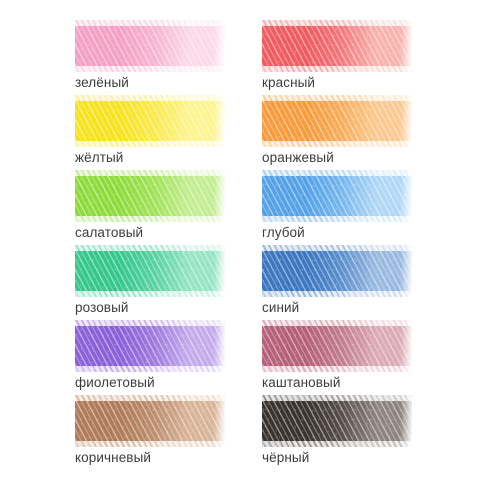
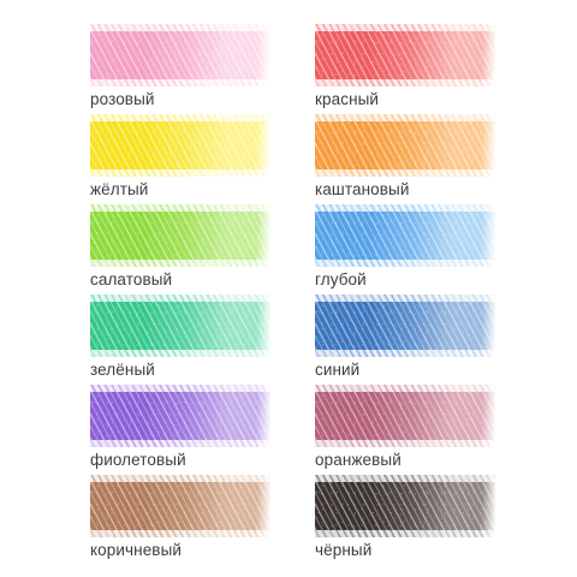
- зелёный
+ розовый
  красный
  жёлтый
- оранжевый
+ каштановый
  салатовый
  глубой
- розовый
+ зелёный
  синий
  фиолетовый
- каштановый
+ оранжевый
  коричневый
  чёрный
